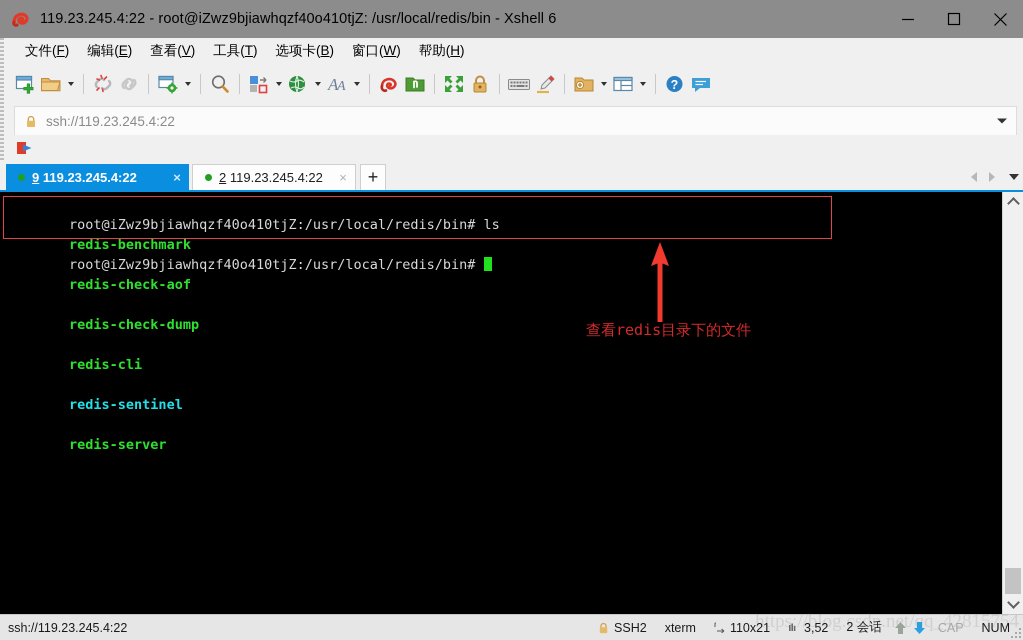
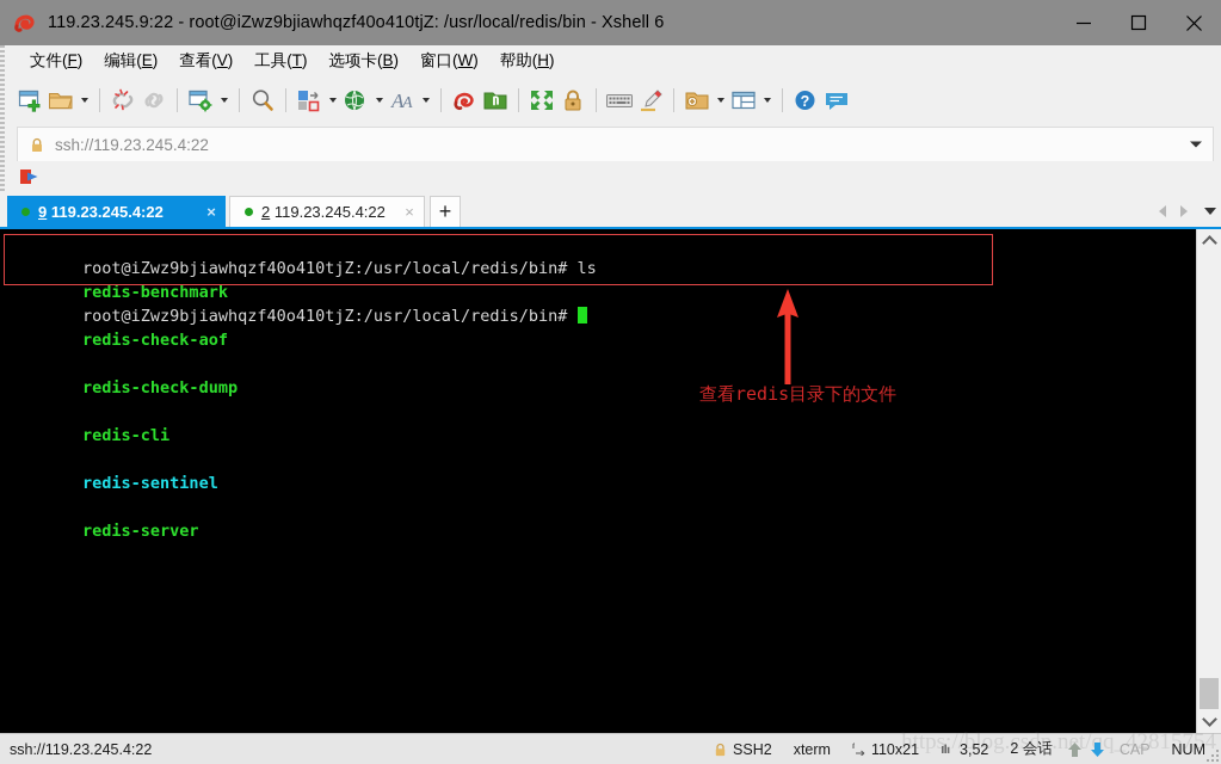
- 119.23.245.4:22 - root@iZwz9bjiawhqzf40o410tjZ: /usr/local/redis/bin - Xshell 6
+ 119.23.245.9:22 - root@iZwz9bjiawhqzf40o410tjZ: /usr/local/redis/bin - Xshell 6
  文件(F)
  编辑(E)
  查看(V)
  工具(T)
  选项卡(B)
  窗口(W)
  帮助(H)
  A
  A
  ?
  ssh://119.23.245.4:22
  9 119.23.245.4:22
  ×
  2 119.23.245.4:22
  ×
  +
  root@iZwz9bjiawhqzf40o410tjZ:/usr/local/redis/bin# ls
  redis-benchmark redis-check-aof redis-check-dump redis-cli redis-sentinel redis-server
  root@iZwz9bjiawhqzf40o410tjZ:/usr/local/redis/bin#
  查看redis目录下的文件
  https://blog.csdn.net/q_42815754
  ssh://119.23.245.4:22
  SSH2
  xterm
  110x21
  3,52
  2 会话
  CAP
  NUM
